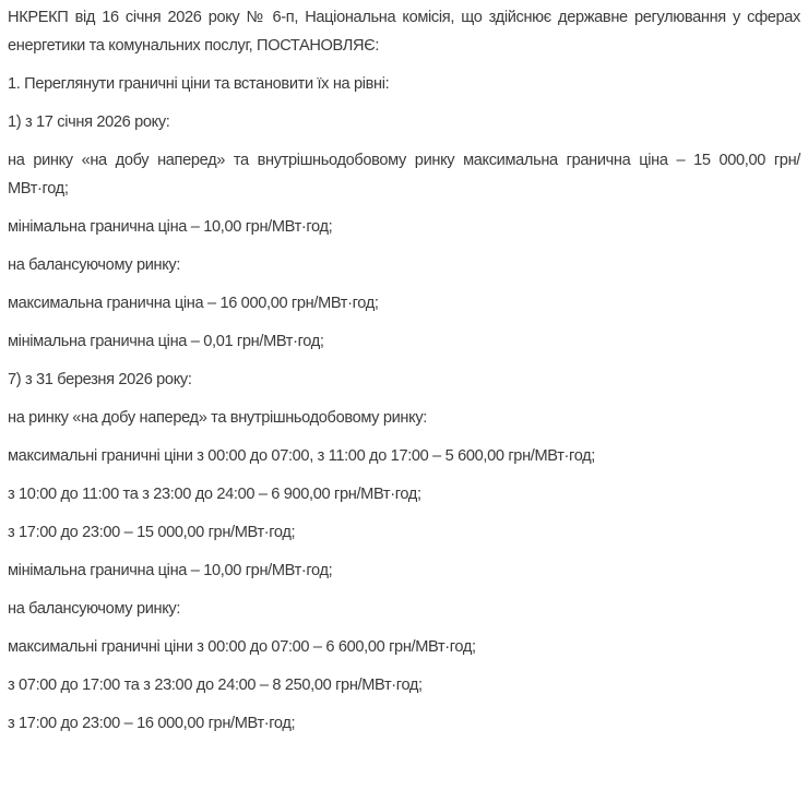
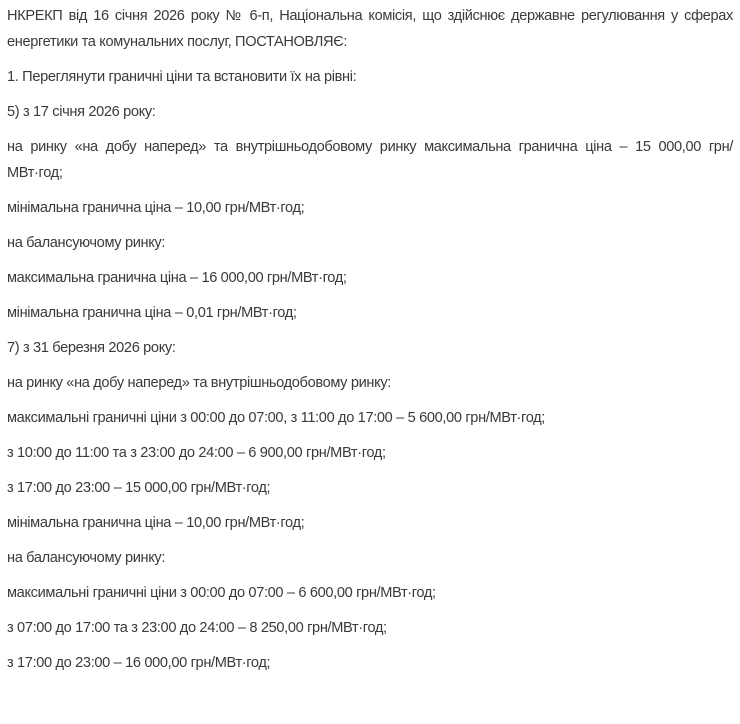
  НКРЕКП від 16 січня 2026 року № 6-п, Національна комісія, що здійснює державне регулювання у сферах
  енергетики та комунальних послуг, ПОСТАНОВЛЯЄ:
  1. Переглянути граничні ціни та встановити їх на рівні:
- 1) з 17 січня 2026 року:
+ 5) з 17 січня 2026 року:
  на ринку «на добу наперед» та внутрішньодобовому ринку максимальна гранична ціна – 15 000,00 грн/
  МВт·год;
  мінімальна гранична ціна – 10,00 грн/МВт·год;
  на балансуючому ринку:
  максимальна гранична ціна – 16 000,00 грн/МВт·год;
  мінімальна гранична ціна – 0,01 грн/МВт·год;
  7) з 31 березня 2026 року:
  на ринку «на добу наперед» та внутрішньодобовому ринку:
  максимальні граничні ціни з 00:00 до 07:00, з 11:00 до 17:00 – 5 600,00 грн/МВт·год;
  з 10:00 до 11:00 та з 23:00 до 24:00 – 6 900,00 грн/МВт·год;
  з 17:00 до 23:00 – 15 000,00 грн/МВт·год;
  мінімальна гранична ціна – 10,00 грн/МВт·год;
  на балансуючому ринку:
  максимальні граничні ціни з 00:00 до 07:00 – 6 600,00 грн/МВт·год;
  з 07:00 до 17:00 та з 23:00 до 24:00 – 8 250,00 грн/МВт·год;
  з 17:00 до 23:00 – 16 000,00 грн/МВт·год;
